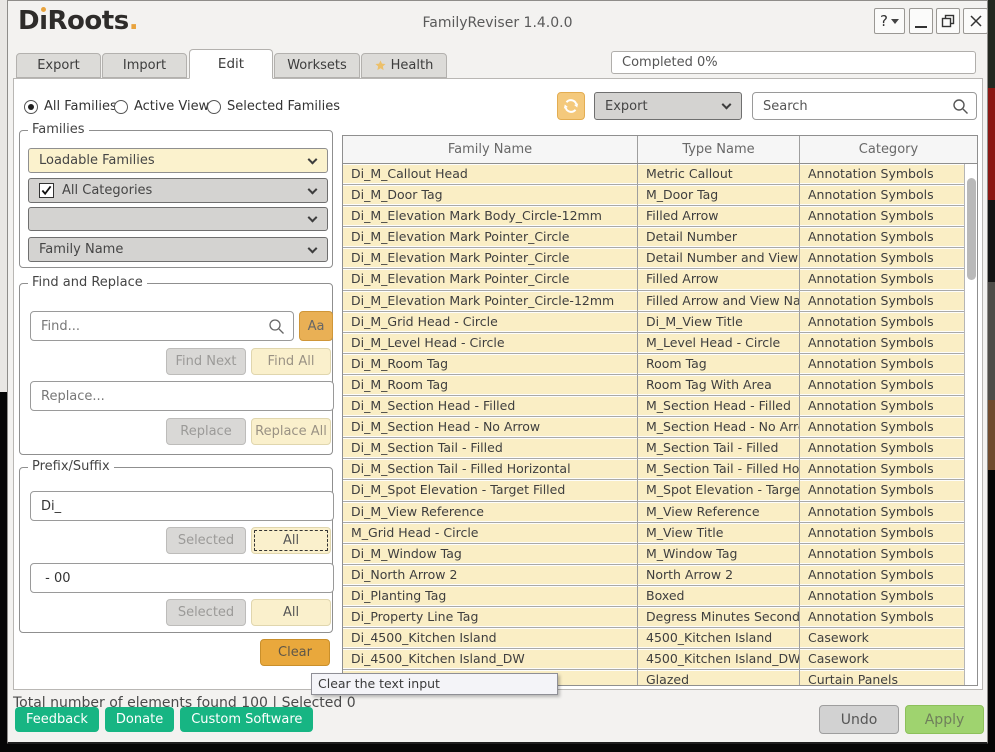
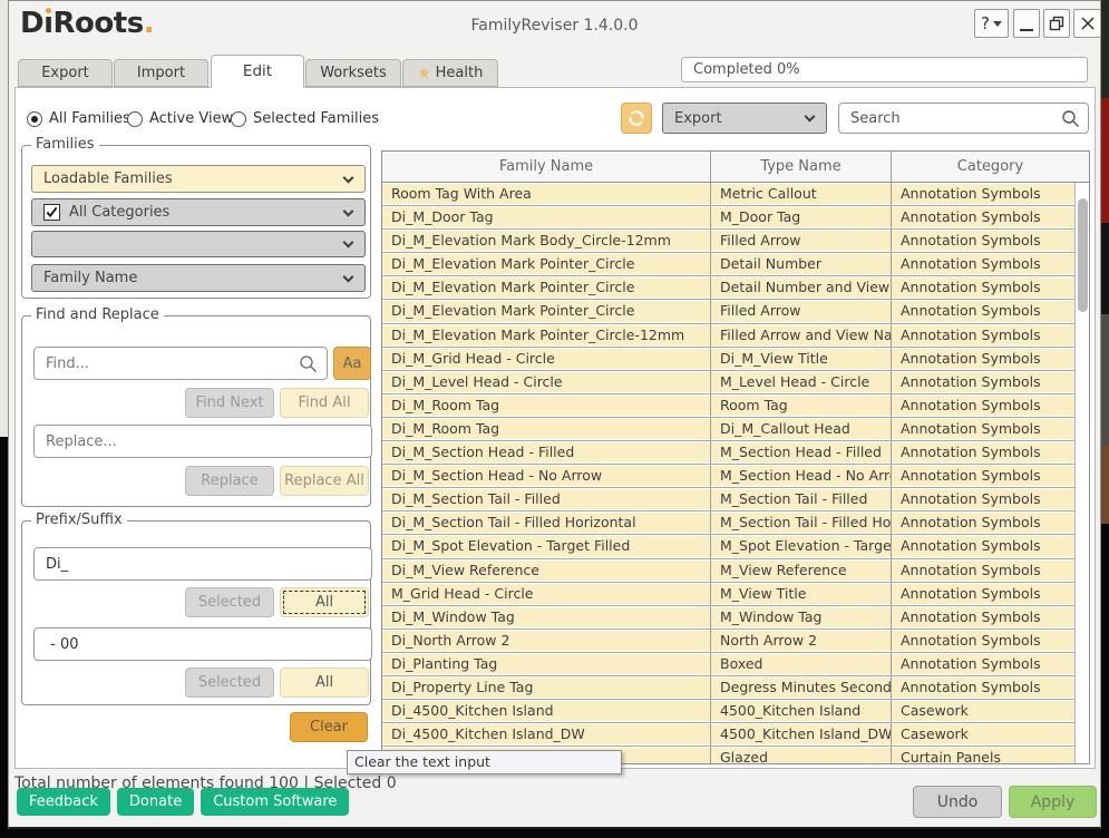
  DıRoots.
  FamilyReviser 1.4.0.0
  ?
  Export
  Import
  Edit
  Worksets
  Health
  Completed 0%
  All Familie
  Active View
  Selected Families
  Export
  Search
  Families
  Loadable Families
  All Categories
  Family Name
  Find and Replace
  Find...
  Aa
  Find Next
  Find All
  Replace...
  Replace
  Replace All
  Prefix/Suffix
  Di_
  Selected
  All
  - 00
  Selected
  All
  Clear
  Family Name
  Type Name
  Category
- Di_M_Callout Head
+ Room Tag With Area
  Metric Callout
  Annotation Symbols
  Di_M_Door Tag
  M_Door Tag
  Annotation Symbols
  Di_M_Elevation Mark Body_Circle-12mm
  Filled Arrow
  Annotation Symbols
  Di_M_Elevation Mark Pointer_Circle
  Detail Number
  Annotation Symbols
  Di_M_Elevation Mark Pointer_Circle
  Detail Number and View
  Annotation Symbols
  Di_M_Elevation Mark Pointer_Circle
  Filled Arrow
  Annotation Symbols
  Di_M_Elevation Mark Pointer_Circle-12mm
  Filled Arrow and View Na
  Annotation Symbols
  Di_M_Grid Head - Circle
  Di_M_View Title
  Annotation Symbols
  Di_M_Level Head - Circle
  M_Level Head - Circle
  Annotation Symbols
  Di_M_Room Tag
  Room Tag
  Annotation Symbols
  Di_M_Room Tag
- Room Tag With Area
+ Di_M_Callout Head
  Annotation Symbols
  Di_M_Section Head - Filled
  M_Section Head - Filled
  Annotation Symbols
  Di_M_Section Head - No Arrow
  M_Section Head - No Arr
  Annotation Symbols
  Di_M_Section Tail - Filled
  M_Section Tail - Filled
  Annotation Symbols
  Di_M_Section Tail - Filled Horizontal
  M_Section Tail - Filled Ho
  Annotation Symbols
  Di_M_Spot Elevation - Target Filled
  M_Spot Elevation - Targe
  Annotation Symbols
  Di_M_View Reference
  M_View Reference
  Annotation Symbols
  M_Grid Head - Circle
  M_View Title
  Annotation Symbols
  Di_M_Window Tag
  M_Window Tag
  Annotation Symbols
  Di_North Arrow 2
  North Arrow 2
  Annotation Symbols
  Di_Planting Tag
  Boxed
  Annotation Symbols
  Di_Property Line Tag
  Degress Minutes Second
  Annotation Symbols
  Di_4500_Kitchen Island
  4500_Kitchen Island
  Casework
  Di_4500_Kitchen Island_DW
  4500_Kitchen Island_DW
  Casework
  Glazed
  Curtain Panels
  Clear the text input
  Total number of elements found 100 | Selected 0
  Feedback
  Donate
  Custom Software
  Undo
  Apply
